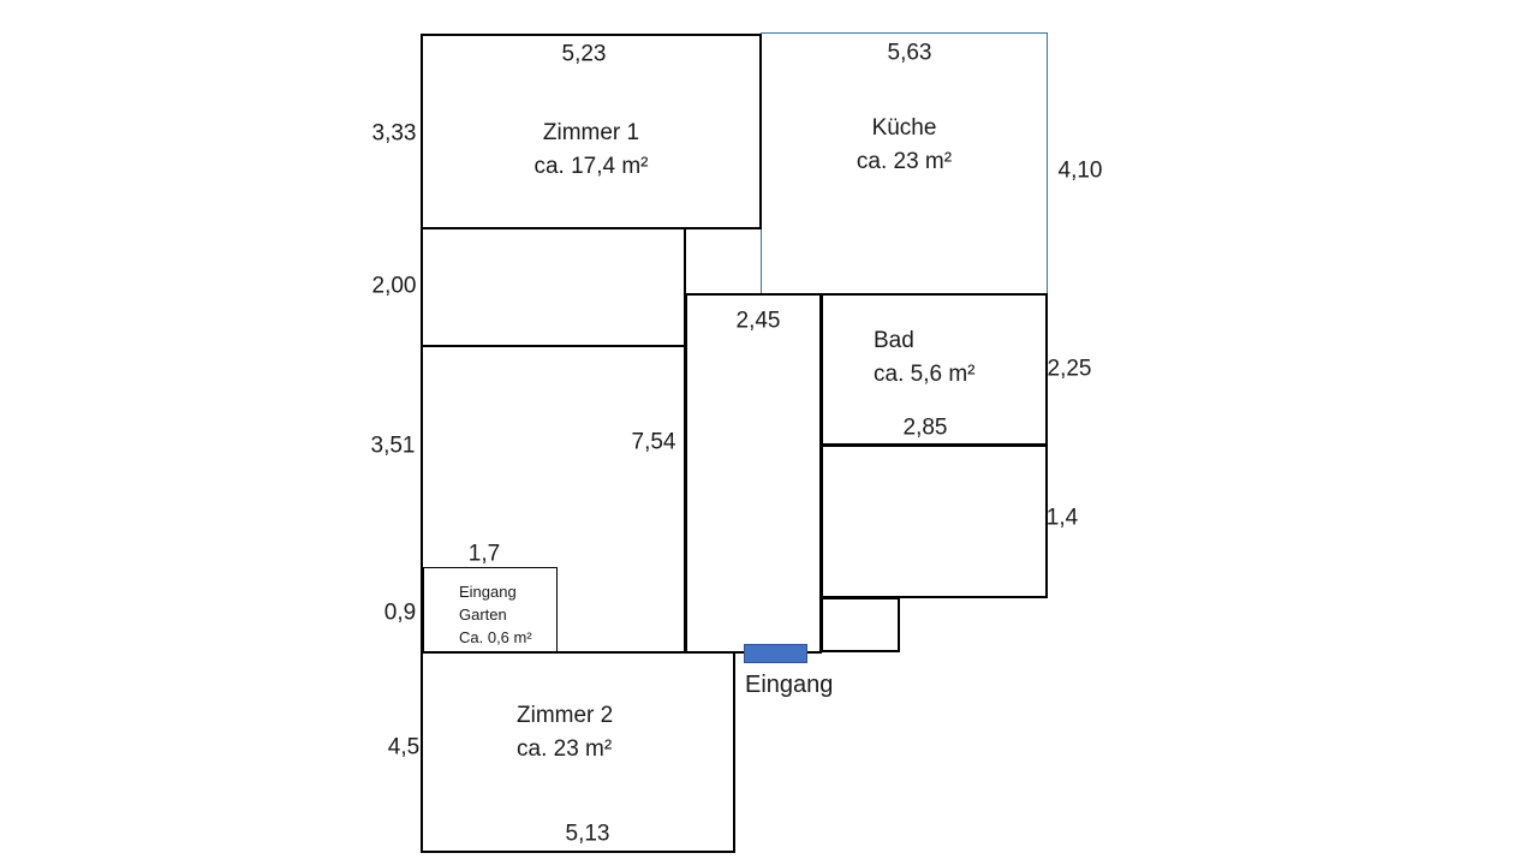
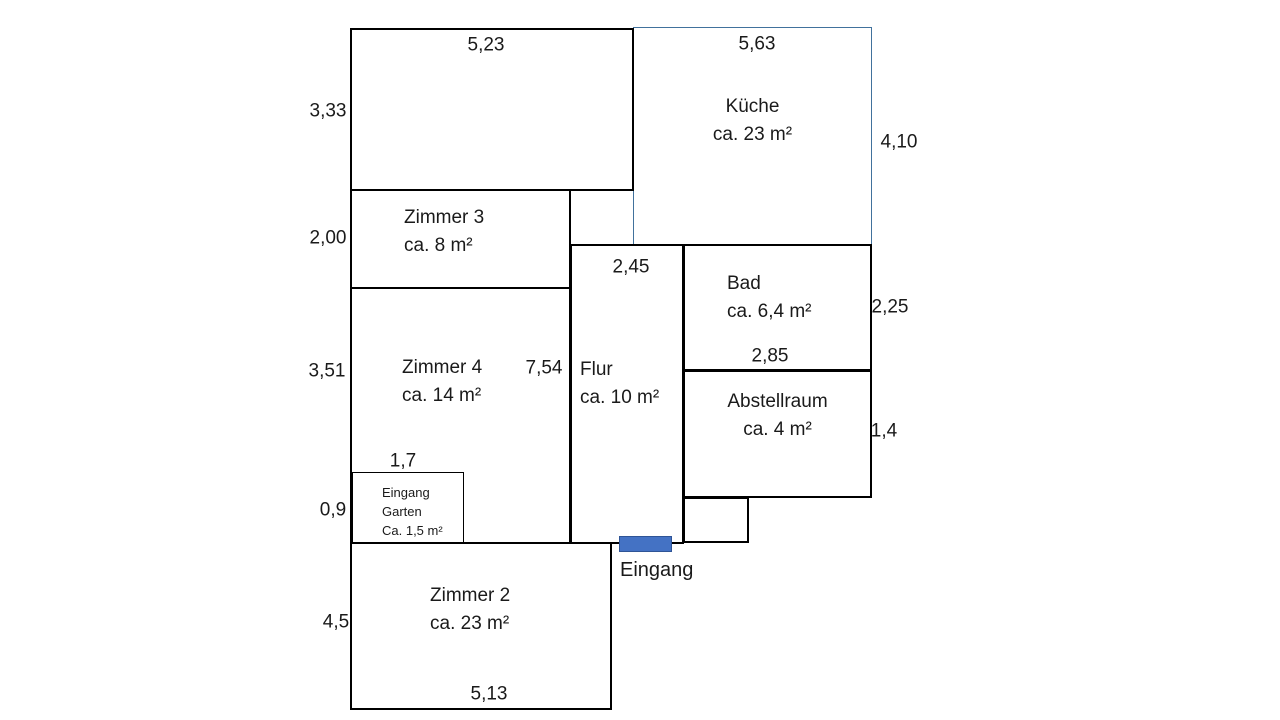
- Zimmer 1
- ca. 17,4 m²
  Küche
  ca. 23 m²
+ Zimmer 3
+ ca. 8 m²
+ Zimmer 4
+ ca. 14 m²
+ Flur
+ ca. 10 m²
  Bad
- ca. 5,6 m²
+ ca. 6,4 m²
+ Abstellraum
+ ca. 4 m²
  Zimmer 2
  ca. 23 m²
  Eingang
  Garten
- Ca. 0,6 m²
+ Ca. 1,5 m²
  5,23
  5,63
  3,33
  2,00
  3,51
  0,9
  4,5
  4,10
  2,25
  1,4
  1,7
  2,45
  2,85
  7,54
  5,13
  Eingang
